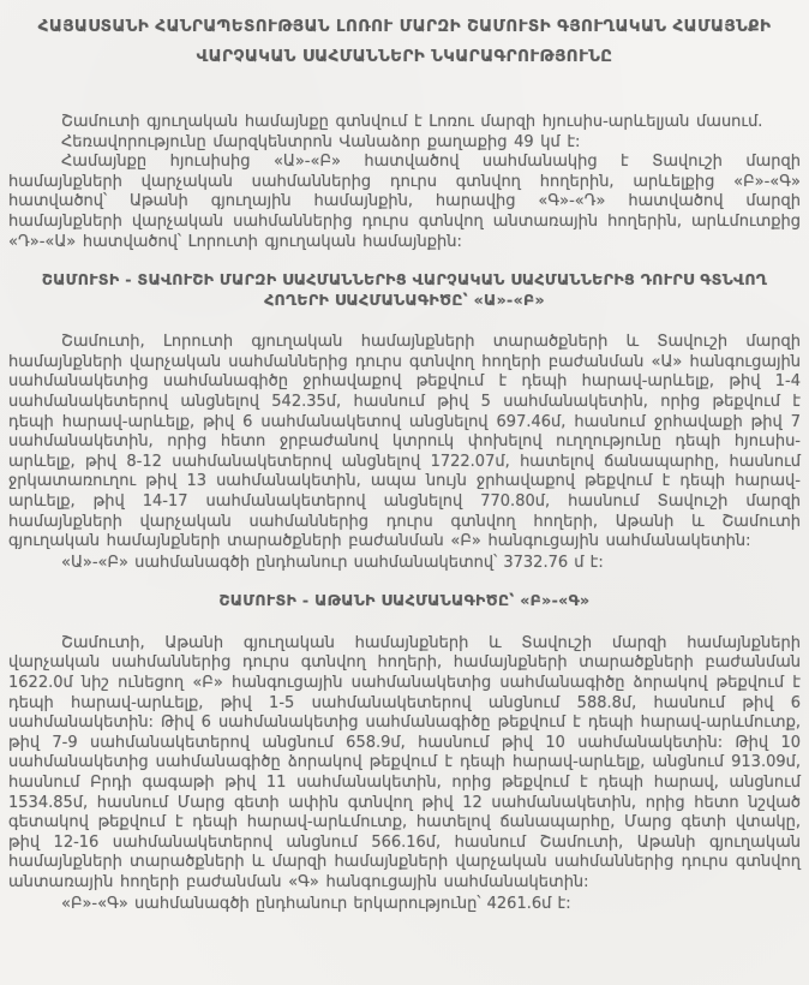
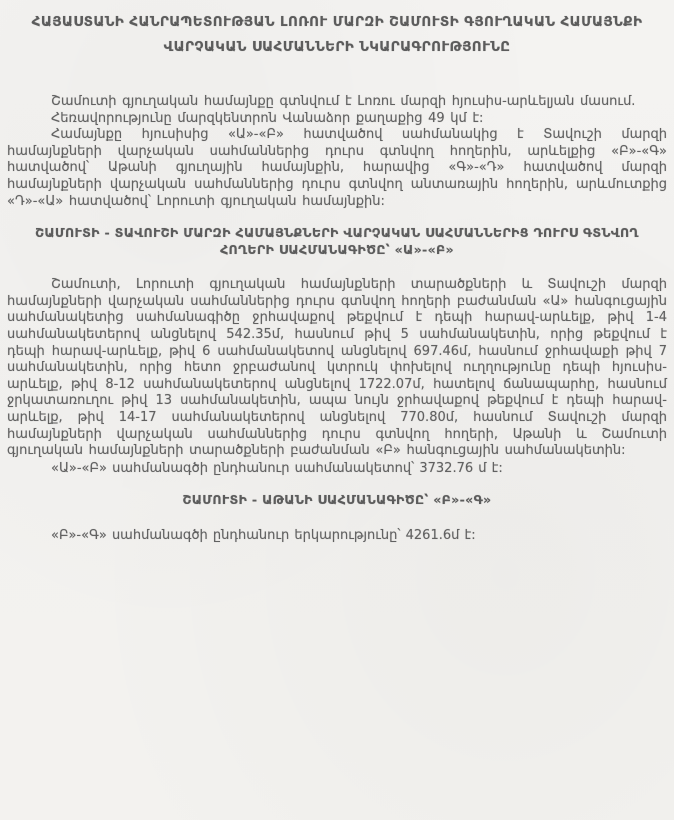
  ՀԱՅԱՍՏԱՆԻ ՀԱՆՐԱՊԵՏՈՒԹՅԱՆ ԼՈՌՈՒ ՄԱՐԶԻ ՇԱՄՈՒՏԻ ԳՅՈՒՂԱԿԱՆ ՀԱՄԱՅՆՔԻ
  ՎԱՐՉԱԿԱՆ ՍԱՀՄԱՆՆԵՐԻ ՆԿԱՐԱԳՐՈՒԹՅՈՒՆԸ
  Շամուտի գյուղական համայնքը գտնվում է Լոռու մարզի հյուսիս-արևելյան մասում.
  Հեռավորությունը մարզկենտրոն Վանաձոր քաղաքից 49 կմ է:
  Համայնքը հյուսիսից «Ա»-«Բ» հատվածով սահմանակից է Տավուշի մարզի համայնքների վարչական սահմաններից դուրս գտնվող հողերին, արևելքից «Բ»-«Գ» հատվածով՝ Աթանի գյուղային համայնքին, հարավից «Գ»-«Դ» հատվածով մարզի համայնքների վարչական սահմաններից դուրս գտնվող անտառային հողերին, արևմուտքից «Դ»-«Ա» հատվածով՝ Լորուտի գյուղական համայնքին:
- ՇԱՄՈՒՏԻ - ՏԱՎՈՒՇԻ ՄԱՐԶԻ ՍԱՀՄԱՆՆԵՐԻՑ ՎԱՐՉԱԿԱՆ ՍԱՀՄԱՆՆԵՐԻՑ ԴՈՒՐՍ ԳՏՆՎՈՂ ՀՈՂԵՐԻ ՍԱՀՄԱՆԱԳԻԾԸ՝ «Ա»-«Բ»
+ ՇԱՄՈՒՏԻ - ՏԱՎՈՒՇԻ ՄԱՐԶԻ ՀԱՄԱՅՆՔՆԵՐԻ ՎԱՐՉԱԿԱՆ ՍԱՀՄԱՆՆԵՐԻՑ ԴՈՒՐՍ ԳՏՆՎՈՂ ՀՈՂԵՐԻ ՍԱՀՄԱՆԱԳԻԾԸ՝ «Ա»-«Բ»
  Շամուտի, Լորուտի գյուղական համայնքների տարածքների և Տավուշի մարզի համայնքների վարչական սահմաններից դուրս գտնվող հողերի բաժանման «Ա» հանգուցային սահմանակետից սահմանագիծը ջրհավաքով թեքվում է դեպի հարավ-արևելք, թիվ 1-4 սահմանակետերով անցնելով 542.35մ, հասնում թիվ 5 սահմանակետին, որից թեքվում է դեպի հարավ-արևելք, թիվ 6 սահմանակետով անցնելով 697.46մ, հասնում ջրհավաքի թիվ 7 սահմանակետին, որից հետո ջրբաժանով կտրուկ փոխելով ուղղությունը դեպի հյուսիս-արևելք, թիվ 8-12 սահմանակետերով անցնելով 1722.07մ, հատելով ճանապարհը, հասնում ջրկատառուղու թիվ 13 սահմանակետին, ապա նույն ջրհավաքով թեքվում է դեպի հարավ-արևելք, թիվ 14-17 սահմանակետերով անցնելով 770.80մ, հասնում Տավուշի մարզի համայնքների վարչական սահմաններից դուրս գտնվող հողերի, Աթանի և Շամուտի գյուղական համայնքների տարածքների բաժանման «Բ» հանգուցային սահմանակետին:
  «Ա»-«Բ» սահմանագծի ընդհանուր սահմանակետով՝ 3732.76 մ է:
  ՇԱՄՈՒՏԻ - ԱԹԱՆԻ ՍԱՀՄԱՆԱԳԻԾԸ՝ «Բ»-«Գ»
- Շամուտի, Աթանի գյուղական համայնքների և Տավուշի մարզի համայնքների վարչական սահմաններից դուրս գտնվող հողերի, համայնքների տարածքների բաժանման 1622.0մ նիշ ունեցող «Բ» հանգուցային սահմանակետից սահմանագիծը ձորակով թեքվում է դեպի հարավ-արևելք, թիվ 1-5 սահմանակետերով անցնում 588.8մ, հասնում թիվ 6 սահմանակետին: Թիվ 6 սահմանակետից սահմանագիծը թեքվում է դեպի հարավ-արևմուտք, թիվ 7-9 սահմանակետերով անցնում 658.9մ, հասնում թիվ 10 սահմանակետին: Թիվ 10 սահմանակետից սահմանագիծը ձորակով թեքվում է դեպի հարավ-արևելք, անցնում 913.09մ, հասնում Բրդի գագաթի թիվ 11 սահմանակետին, որից թեքվում է դեպի հարավ, անցնում 1534.85մ, հասնում Մարց գետի ափին գտնվող թիվ 12 սահմանակետին, որից հետո նշված գետակով թեքվում է դեպի հարավ-արևմուտք, հատելով ճանապարհը, Մարց գետի վտակը, թիվ 12-16 սահմանակետերով անցնում 566.16մ, հասնում Շամուտի, Աթանի գյուղական համայնքների տարածքների և մարզի համայնքների վարչական սահմաններից դուրս գտնվող անտառային հողերի բաժանման «Գ» հանգուցային սահմանակետին:
  «Բ»-«Գ» սահմանագծի ընդհանուր երկարությունը՝ 4261.6մ է:
